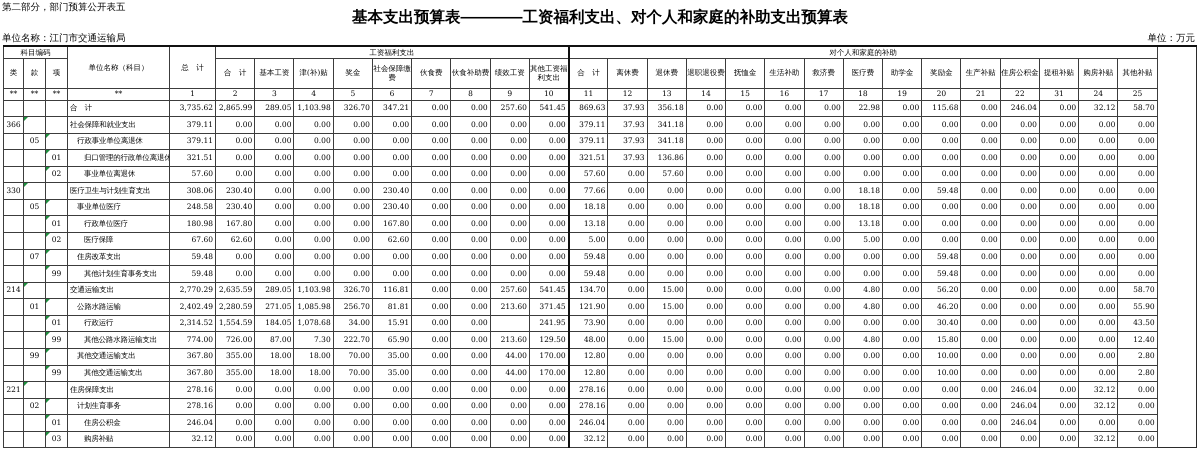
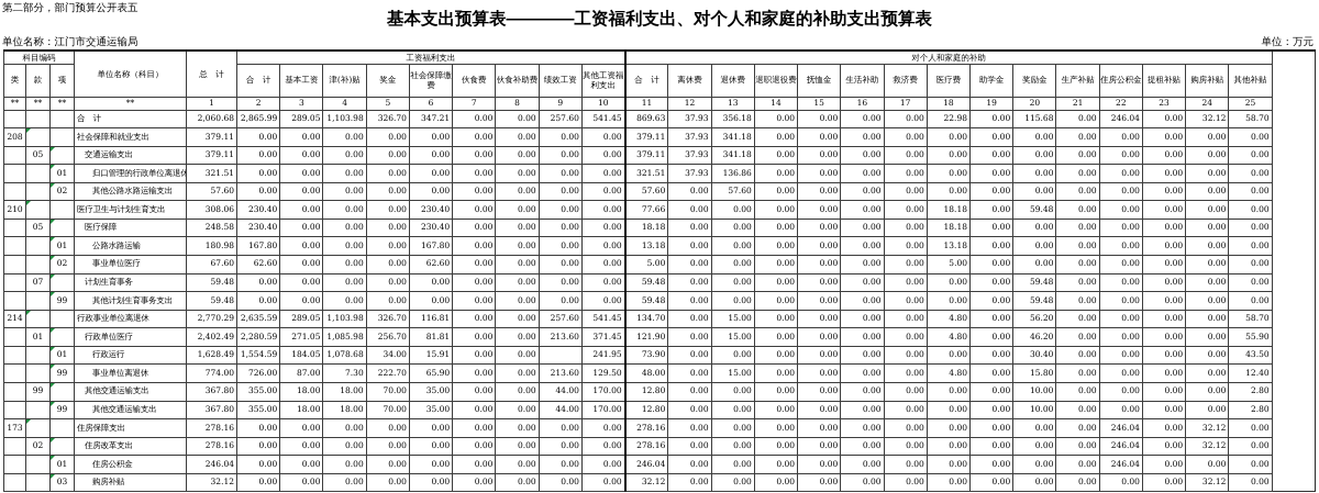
  第二部分，部门预算公开表五
  基本支出预算表————工资福利支出、对个人和家庭的补助支出预算表
  单位名称：江门市交通运输局
  单位：万元
  科目编码	单位名称（科目）	总 计	工资福利支出	对个人和家庭的补助
  类	款	项	合 计	基本工资	津(补)贴	奖金	社会保障缴费	伙食费	伙食补助费	绩效工资	其他工资福利支出	合 计	离休费	退休费	退职退役费	抚恤金	生活补助	救济费	医疗费	助学金	奖励金	生产补贴	住房公积金	提租补贴	购房补贴	其他补贴
- **	**	**	**	1	2	3	4	5	6	7	8	9	10	11	12	13	14	15	16	17	18	19	20	21	22	31	24	25
+ **	**	**	**	1	2	3	4	5	6	7	8	9	10	11	12	13	14	15	16	17	18	19	20	21	22	23	24	25
- 			合 计	3,735.62	2,865.99	289.05	1,103.98	326.70	347.21	0.00	0.00	257.60	541.45	869.63	37.93	356.18	0.00	0.00	0.00	0.00	22.98	0.00	115.68	0.00	246.04	0.00	32.12	58.70
+ 			合 计	2,060.68	2,865.99	289.05	1,103.98	326.70	347.21	0.00	0.00	257.60	541.45	869.63	37.93	356.18	0.00	0.00	0.00	0.00	22.98	0.00	115.68	0.00	246.04	0.00	32.12	58.70
- 366			社会保障和就业支出	379.11	0.00	0.00	0.00	0.00	0.00	0.00	0.00	0.00	0.00	379.11	37.93	341.18	0.00	0.00	0.00	0.00	0.00	0.00	0.00	0.00	0.00	0.00	0.00	0.00
+ 208			社会保障和就业支出	379.11	0.00	0.00	0.00	0.00	0.00	0.00	0.00	0.00	0.00	379.11	37.93	341.18	0.00	0.00	0.00	0.00	0.00	0.00	0.00	0.00	0.00	0.00	0.00	0.00
- 	05		行政事业单位离退休	379.11	0.00	0.00	0.00	0.00	0.00	0.00	0.00	0.00	0.00	379.11	37.93	341.18	0.00	0.00	0.00	0.00	0.00	0.00	0.00	0.00	0.00	0.00	0.00	0.00
+ 	05		交通运输支出	379.11	0.00	0.00	0.00	0.00	0.00	0.00	0.00	0.00	0.00	379.11	37.93	341.18	0.00	0.00	0.00	0.00	0.00	0.00	0.00	0.00	0.00	0.00	0.00	0.00
  		01	归口管理的行政单位离退休	321.51	0.00	0.00	0.00	0.00	0.00	0.00	0.00	0.00	0.00	321.51	37.93	136.86	0.00	0.00	0.00	0.00	0.00	0.00	0.00	0.00	0.00	0.00	0.00	0.00
- 		02	事业单位离退休	57.60	0.00	0.00	0.00	0.00	0.00	0.00	0.00	0.00	0.00	57.60	0.00	57.60	0.00	0.00	0.00	0.00	0.00	0.00	0.00	0.00	0.00	0.00	0.00	0.00
+ 		02	其他公路水路运输支出	57.60	0.00	0.00	0.00	0.00	0.00	0.00	0.00	0.00	0.00	57.60	0.00	57.60	0.00	0.00	0.00	0.00	0.00	0.00	0.00	0.00	0.00	0.00	0.00	0.00
- 330			医疗卫生与计划生育支出	308.06	230.40	0.00	0.00	0.00	230.40	0.00	0.00	0.00	0.00	77.66	0.00	0.00	0.00	0.00	0.00	0.00	18.18	0.00	59.48	0.00	0.00	0.00	0.00	0.00
+ 210			医疗卫生与计划生育支出	308.06	230.40	0.00	0.00	0.00	230.40	0.00	0.00	0.00	0.00	77.66	0.00	0.00	0.00	0.00	0.00	0.00	18.18	0.00	59.48	0.00	0.00	0.00	0.00	0.00
- 	05		事业单位医疗	248.58	230.40	0.00	0.00	0.00	230.40	0.00	0.00	0.00	0.00	18.18	0.00	0.00	0.00	0.00	0.00	0.00	18.18	0.00	0.00	0.00	0.00	0.00	0.00	0.00
+ 	05		医疗保障	248.58	230.40	0.00	0.00	0.00	230.40	0.00	0.00	0.00	0.00	18.18	0.00	0.00	0.00	0.00	0.00	0.00	18.18	0.00	0.00	0.00	0.00	0.00	0.00	0.00
- 		01	行政单位医疗	180.98	167.80	0.00	0.00	0.00	167.80	0.00	0.00	0.00	0.00	13.18	0.00	0.00	0.00	0.00	0.00	0.00	13.18	0.00	0.00	0.00	0.00	0.00	0.00	0.00
+ 		01	公路水路运输	180.98	167.80	0.00	0.00	0.00	167.80	0.00	0.00	0.00	0.00	13.18	0.00	0.00	0.00	0.00	0.00	0.00	13.18	0.00	0.00	0.00	0.00	0.00	0.00	0.00
- 		02	医疗保障	67.60	62.60	0.00	0.00	0.00	62.60	0.00	0.00	0.00	0.00	5.00	0.00	0.00	0.00	0.00	0.00	0.00	5.00	0.00	0.00	0.00	0.00	0.00	0.00	0.00
+ 		02	事业单位医疗	67.60	62.60	0.00	0.00	0.00	62.60	0.00	0.00	0.00	0.00	5.00	0.00	0.00	0.00	0.00	0.00	0.00	5.00	0.00	0.00	0.00	0.00	0.00	0.00	0.00
- 	07		住房改革支出	59.48	0.00	0.00	0.00	0.00	0.00	0.00	0.00	0.00	0.00	59.48	0.00	0.00	0.00	0.00	0.00	0.00	0.00	0.00	59.48	0.00	0.00	0.00	0.00	0.00
+ 	07		计划生育事务	59.48	0.00	0.00	0.00	0.00	0.00	0.00	0.00	0.00	0.00	59.48	0.00	0.00	0.00	0.00	0.00	0.00	0.00	0.00	59.48	0.00	0.00	0.00	0.00	0.00
  		99	其他计划生育事务支出	59.48	0.00	0.00	0.00	0.00	0.00	0.00	0.00	0.00	0.00	59.48	0.00	0.00	0.00	0.00	0.00	0.00	0.00	0.00	59.48	0.00	0.00	0.00	0.00	0.00
- 214			交通运输支出	2,770.29	2,635.59	289.05	1,103.98	326.70	116.81	0.00	0.00	257.60	541.45	134.70	0.00	15.00	0.00	0.00	0.00	0.00	4.80	0.00	56.20	0.00	0.00	0.00	0.00	58.70
+ 214			行政事业单位离退休	2,770.29	2,635.59	289.05	1,103.98	326.70	116.81	0.00	0.00	257.60	541.45	134.70	0.00	15.00	0.00	0.00	0.00	0.00	4.80	0.00	56.20	0.00	0.00	0.00	0.00	58.70
- 	01		公路水路运输	2,402.49	2,280.59	271.05	1,085.98	256.70	81.81	0.00	0.00	213.60	371.45	121.90	0.00	15.00	0.00	0.00	0.00	0.00	4.80	0.00	46.20	0.00	0.00	0.00	0.00	55.90
+ 	01		行政单位医疗	2,402.49	2,280.59	271.05	1,085.98	256.70	81.81	0.00	0.00	213.60	371.45	121.90	0.00	15.00	0.00	0.00	0.00	0.00	4.80	0.00	46.20	0.00	0.00	0.00	0.00	55.90
- 		01	行政运行	2,314.52	1,554.59	184.05	1,078.68	34.00	15.91	0.00	0.00		241.95	73.90	0.00	0.00	0.00	0.00	0.00	0.00	0.00	0.00	30.40	0.00	0.00	0.00	0.00	43.50
+ 		01	行政运行	1,628.49	1,554.59	184.05	1,078.68	34.00	15.91	0.00	0.00		241.95	73.90	0.00	0.00	0.00	0.00	0.00	0.00	0.00	0.00	30.40	0.00	0.00	0.00	0.00	43.50
- 		99	其他公路水路运输支出	774.00	726.00	87.00	7.30	222.70	65.90	0.00	0.00	213.60	129.50	48.00	0.00	15.00	0.00	0.00	0.00	0.00	4.80	0.00	15.80	0.00	0.00	0.00	0.00	12.40
+ 		99	事业单位离退休	774.00	726.00	87.00	7.30	222.70	65.90	0.00	0.00	213.60	129.50	48.00	0.00	15.00	0.00	0.00	0.00	0.00	4.80	0.00	15.80	0.00	0.00	0.00	0.00	12.40
  	99		其他交通运输支出	367.80	355.00	18.00	18.00	70.00	35.00	0.00	0.00	44.00	170.00	12.80	0.00	0.00	0.00	0.00	0.00	0.00	0.00	0.00	10.00	0.00	0.00	0.00	0.00	2.80
  		99	其他交通运输支出	367.80	355.00	18.00	18.00	70.00	35.00	0.00	0.00	44.00	170.00	12.80	0.00	0.00	0.00	0.00	0.00	0.00	0.00	0.00	10.00	0.00	0.00	0.00	0.00	2.80
- 221			住房保障支出	278.16	0.00	0.00	0.00	0.00	0.00	0.00	0.00	0.00	0.00	278.16	0.00	0.00	0.00	0.00	0.00	0.00	0.00	0.00	0.00	0.00	246.04	0.00	32.12	0.00
+ 173			住房保障支出	278.16	0.00	0.00	0.00	0.00	0.00	0.00	0.00	0.00	0.00	278.16	0.00	0.00	0.00	0.00	0.00	0.00	0.00	0.00	0.00	0.00	246.04	0.00	32.12	0.00
- 	02		计划生育事务	278.16	0.00	0.00	0.00	0.00	0.00	0.00	0.00	0.00	0.00	278.16	0.00	0.00	0.00	0.00	0.00	0.00	0.00	0.00	0.00	0.00	246.04	0.00	32.12	0.00
+ 	02		住房改革支出	278.16	0.00	0.00	0.00	0.00	0.00	0.00	0.00	0.00	0.00	278.16	0.00	0.00	0.00	0.00	0.00	0.00	0.00	0.00	0.00	0.00	246.04	0.00	32.12	0.00
  		01	住房公积金	246.04	0.00	0.00	0.00	0.00	0.00	0.00	0.00	0.00	0.00	246.04	0.00	0.00	0.00	0.00	0.00	0.00	0.00	0.00	0.00	0.00	246.04	0.00	0.00	0.00
  		03	购房补贴	32.12	0.00	0.00	0.00	0.00	0.00	0.00	0.00	0.00	0.00	32.12	0.00	0.00	0.00	0.00	0.00	0.00	0.00	0.00	0.00	0.00	0.00	0.00	32.12	0.00
